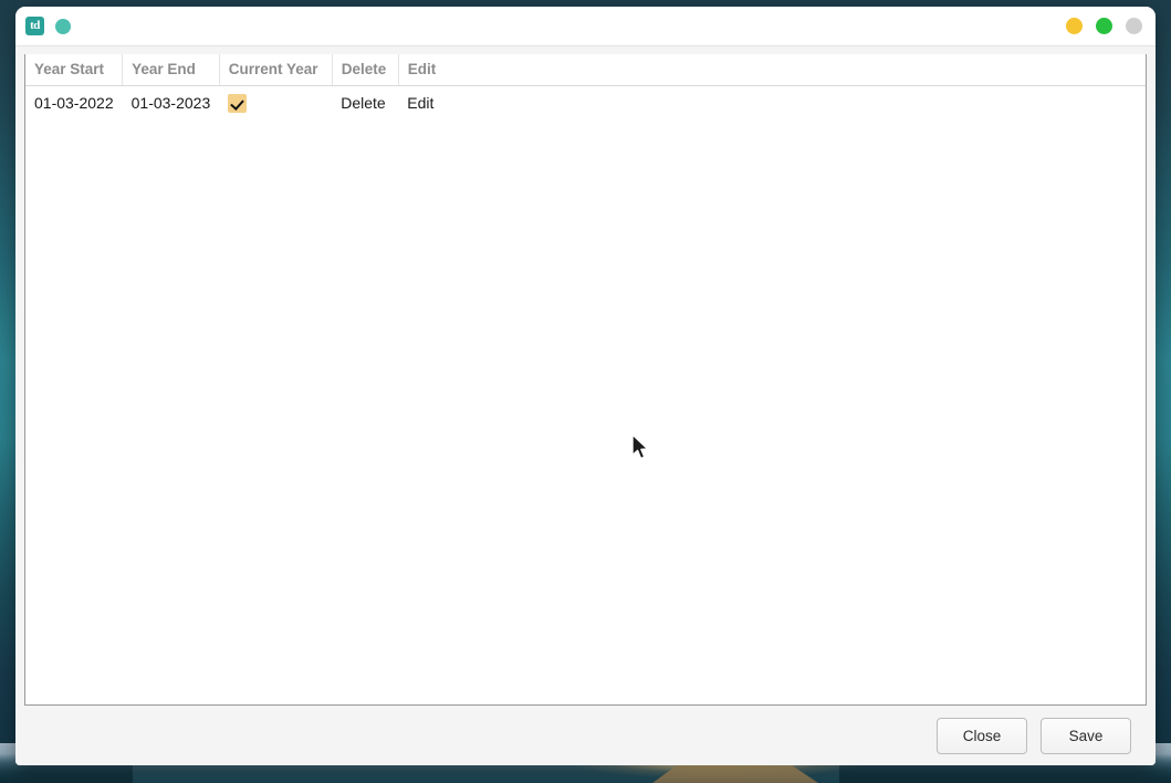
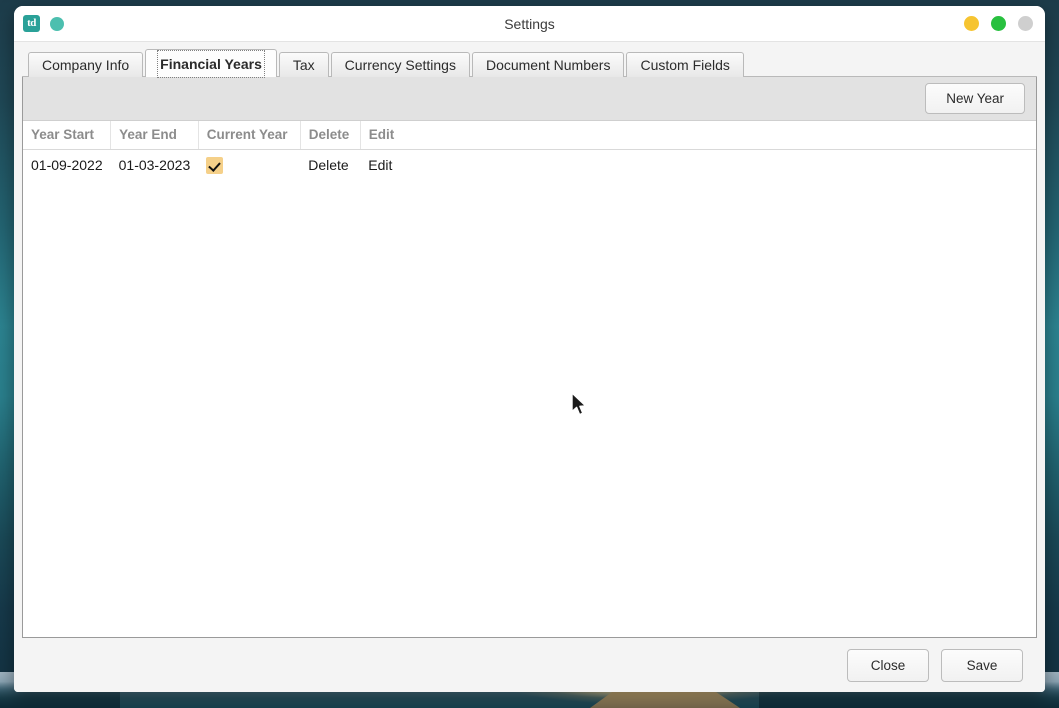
  td
+ Settings
+ Company Info
+ Financial Years
+ Tax
+ Currency Settings
+ Document Numbers
+ Custom Fields
+ New Year
  Year Start	Year End	Current Year	Delete	Edit
- 01-03-2022	01-03-2023		Delete	Edit
+ 01-09-2022	01-03-2023		Delete	Edit
  Close
  Save
